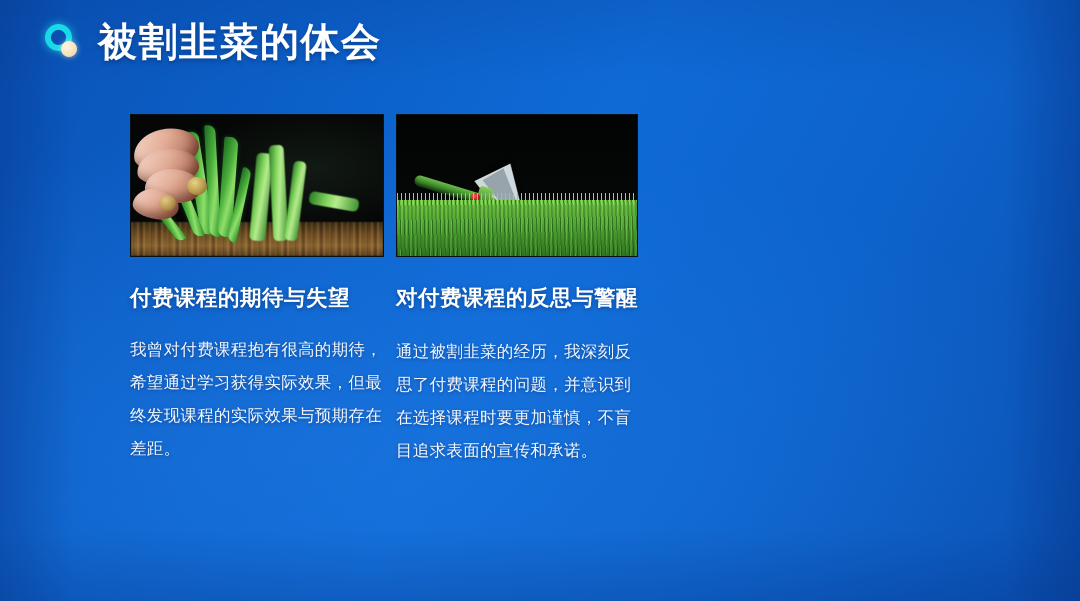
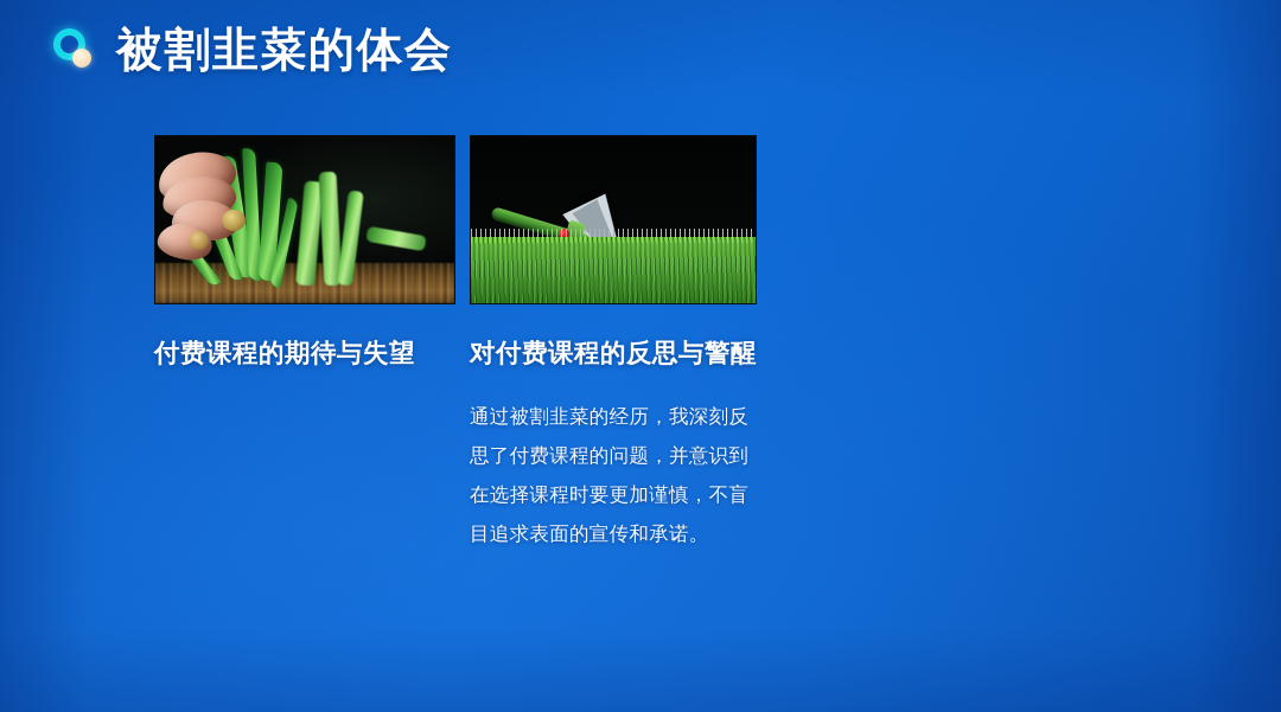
  被割韭菜的体会
  付费课程的期待与失望
- 我曾对付费课程抱有很高的期待，希望通过学习获得实际效果，但最终发现课程的实际效果与预期存在差距。
  对付费课程的反思与警醒
  通过被割韭菜的经历，我深刻反思了付费课程的问题，并意识到在选择课程时要更加谨慎，不盲目追求表面的宣传和承诺。
